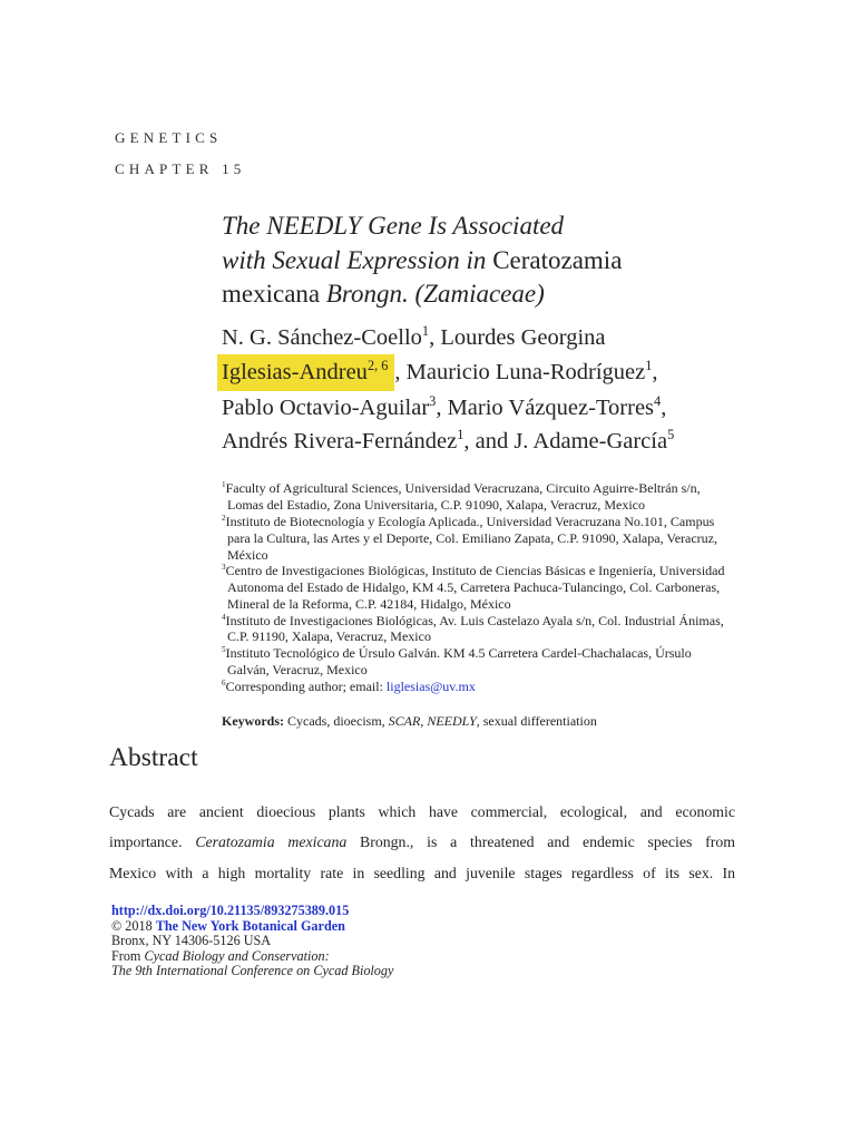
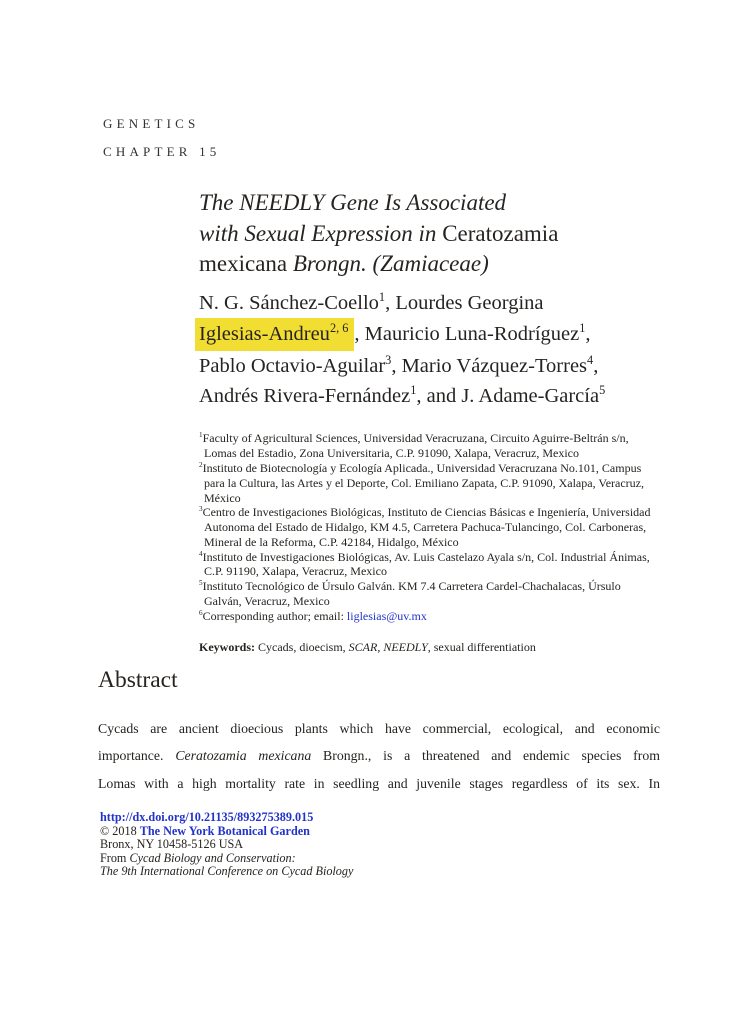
  GENETICS
  CHAPTER 15
  The NEEDLY Gene Is Associated
  with Sexual Expression in Ceratozamia
  mexicana Brongn. (Zamiaceae)
  N. G. Sánchez-Coello1, Lourdes Georgina
  Iglesias-Andreu2, 6 , Mauricio Luna-Rodríguez1,
  Pablo Octavio-Aguilar3, Mario Vázquez-Torres4,
  Andrés Rivera-Fernández1, and J. Adame-García5
  1Faculty of Agricultural Sciences, Universidad Veracruzana, Circuito Aguirre-Beltrán s/n, Lomas del Estadio, Zona Universitaria, C.P. 91090, Xalapa, Veracruz, Mexico
  2Instituto de Biotecnología y Ecología Aplicada., Universidad Veracruzana No.101, Campus para la Cultura, las Artes y el Deporte, Col. Emiliano Zapata, C.P. 91090, Xalapa, Veracruz, México
  Centro de Investigaciones Biológicas, Instituto de Ciencias Básicas e Ingeniería, Universidad Autonoma del Estado de Hidalgo, KM 4.5, Carretera Pachuca-Tulancingo, Col. Carboneras, Mineral de la Reforma, C.P. 42184, Hidalgo, México
  4Instituto de Investigaciones Biológicas, Av. Luis Castelazo Ayala s/n, Col. Industrial Ánimas, C.P. 91190, Xalapa, Veracruz, Mexico
- 5Instituto Tecnológico de Úrsulo Galván. KM 4.5 Carretera Cardel-Chachalacas, Úrsulo Galván, Veracruz, Mexico
+ 5Instituto Tecnológico de Úrsulo Galván. KM 7.4 Carretera Cardel-Chachalacas, Úrsulo Galván, Veracruz, Mexico
  6Corresponding author; email: liglesias@uv.mx
  Keywords: Cycads, dioecism, SCAR, NEEDLY, sexual differentiation
  Abstract
  Cycads are ancient dioecious plants which have commercial, ecological, and economic
  importance. Ceratozamia mexicana Brongn., is a threatened and endemic species from
- Mexico with a high mortality rate in seedling and juvenile stages regardless of its sex. In
+ Lomas with a high mortality rate in seedling and juvenile stages regardless of its sex. In
  http://dx.doi.org/10.21135/893275389.015
  © 2018 The New York Botanical Garden
- Bronx, NY 14306-5126 USA
+ Bronx, NY 10458-5126 USA
  From Cycad Biology and Conservation:
  The 9th International Conference on Cycad Biology
